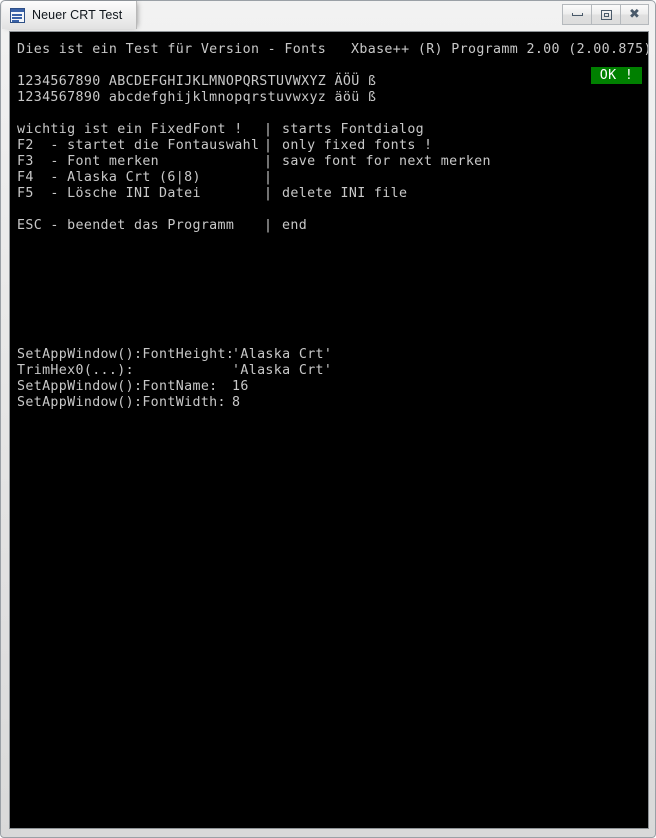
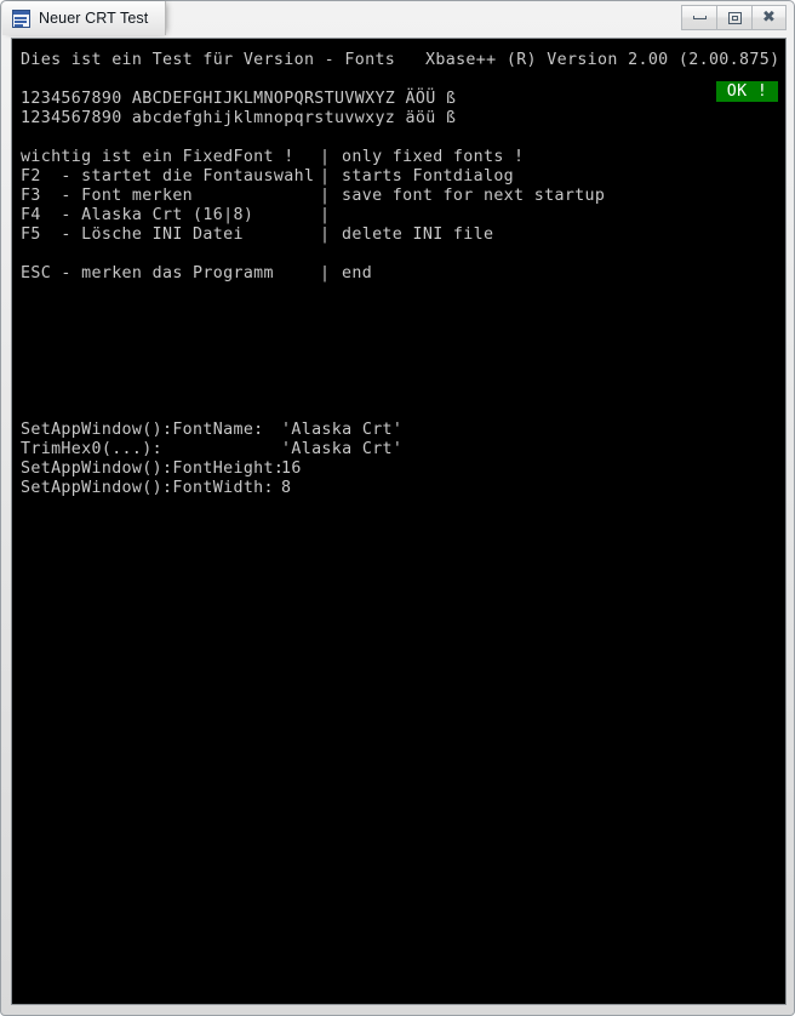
  Neuer CRT Test
  ✖
  Dies ist ein Test für Version - Fonts
- Xbase++ (R) Programm 2.00 (2.00.875)
+ Xbase++ (R) Version 2.00 (2.00.875)
  1234567890 ABCDEFGHIJKLMNOPQRSTUVWXYZ ÄÖÜ ß
  1234567890 abcdefghijklmnopqrstuvwxyz äöü ß
  wichtig ist ein FixedFont !
  |
- starts Fontdialog
+ only fixed fonts !
  F2 - startet die Fontauswahl
  |
- only fixed fonts !
+ starts Fontdialog
  F3 - Font merken
  |
- save font for next merken
+ save font for next startup
- F4 - Alaska Crt (6|8)
+ F4 - Alaska Crt (16|8)
  |
  F5 - Lösche INI Datei
  |
  delete INI file
- ESC - beendet das Programm
+ ESC - merken das Programm
  |
  end
- SetAppWindow():FontHeight:
+ SetAppWindow():FontName:
  'Alaska Crt'
  TrimHex0(...):
  'Alaska Crt'
- SetAppWindow():FontName:
+ SetAppWindow():FontHeight:
  16
  SetAppWindow():FontWidth:
  8
  OK !
